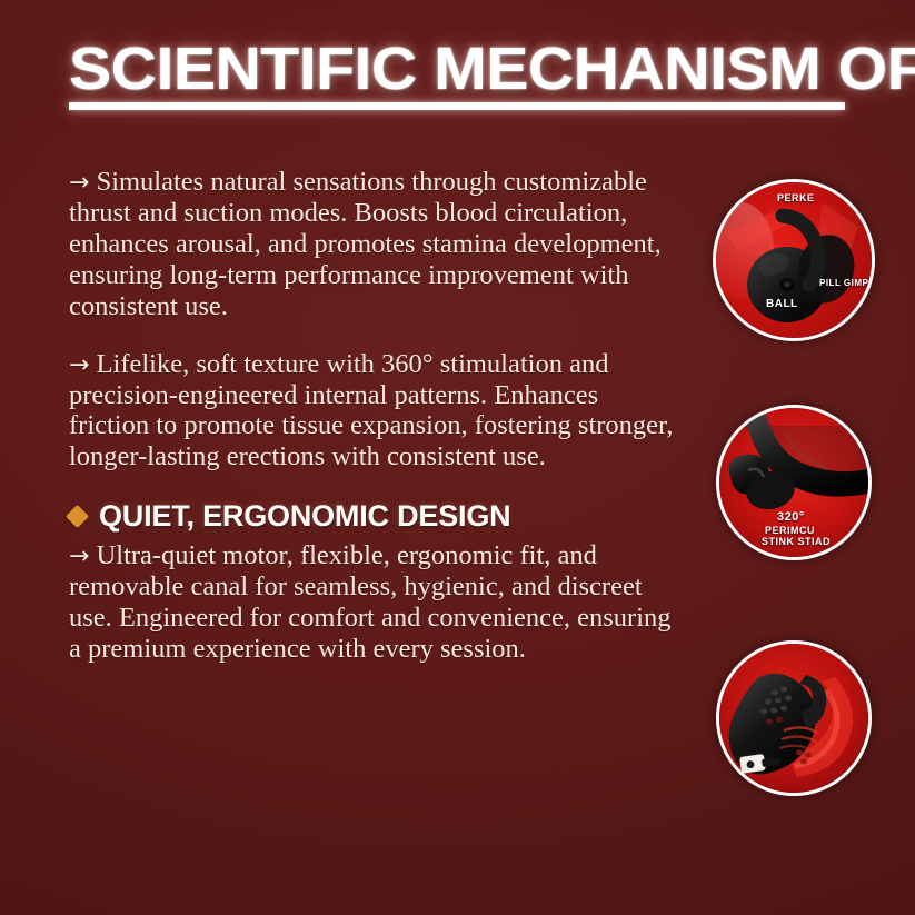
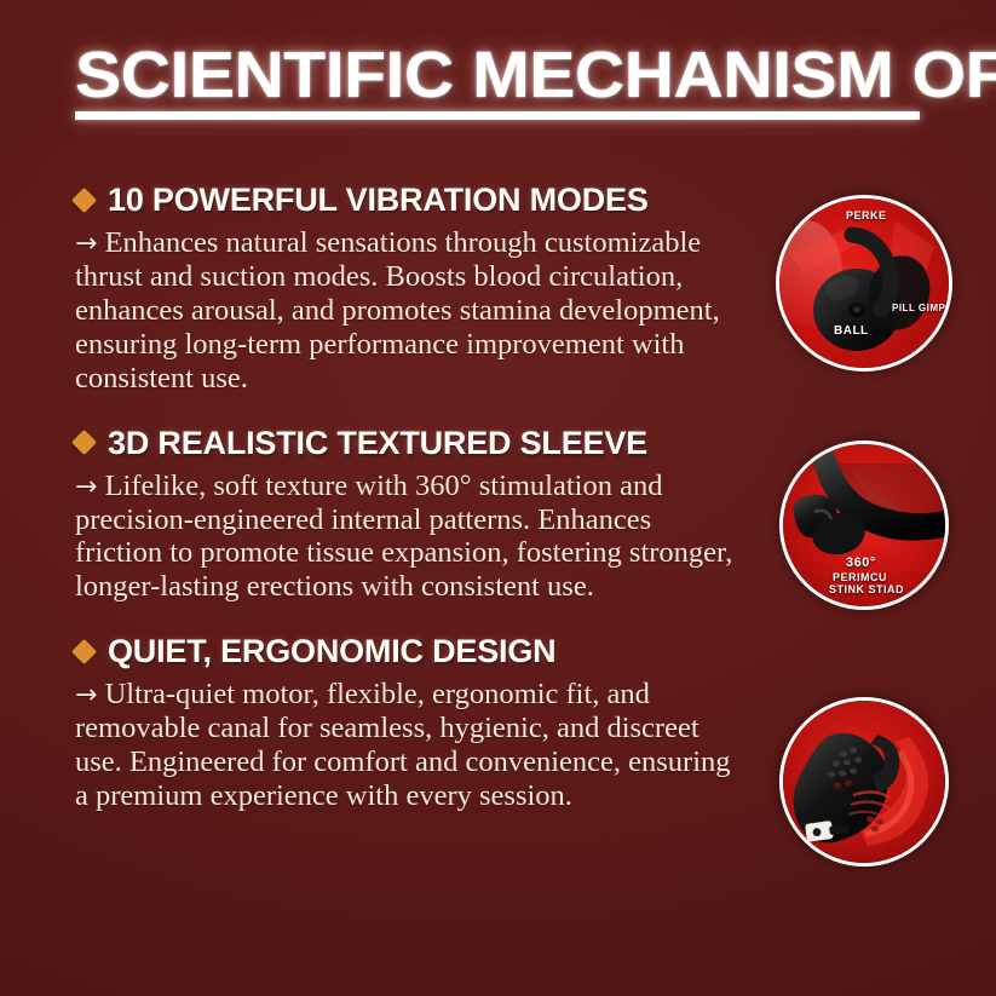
  SCIENTIFIC MECHANISM OF
+ 10 POWERFUL VIBRATION MODES
- → Simulates natural sensations through customizable thrust and suction modes. Boosts blood circulation, enhances arousal, and promotes stamina development, ensuring long-term performance improvement with consistent use.
+ → Enhances natural sensations through customizable thrust and suction modes. Boosts blood circulation, enhances arousal, and promotes stamina development, ensuring long-term performance improvement with consistent use.
+ 3D REALISTIC TEXTURED SLEEVE
  → Lifelike, soft texture with 360° stimulation and precision-engineered internal patterns. Enhances friction to promote tissue expansion, fostering stronger, longer-lasting erections with consistent use.
  QUIET, ERGONOMIC DESIGN
  → Ultra-quiet motor, flexible, ergonomic fit, and removable canal for seamless, hygienic, and discreet use. Engineered for comfort and convenience, ensuring a premium experience with every session.
  PERKE
  PILL GIMP
  BALL
- 320°
+ 360°
  PERIMCU
  STINK STIAD
